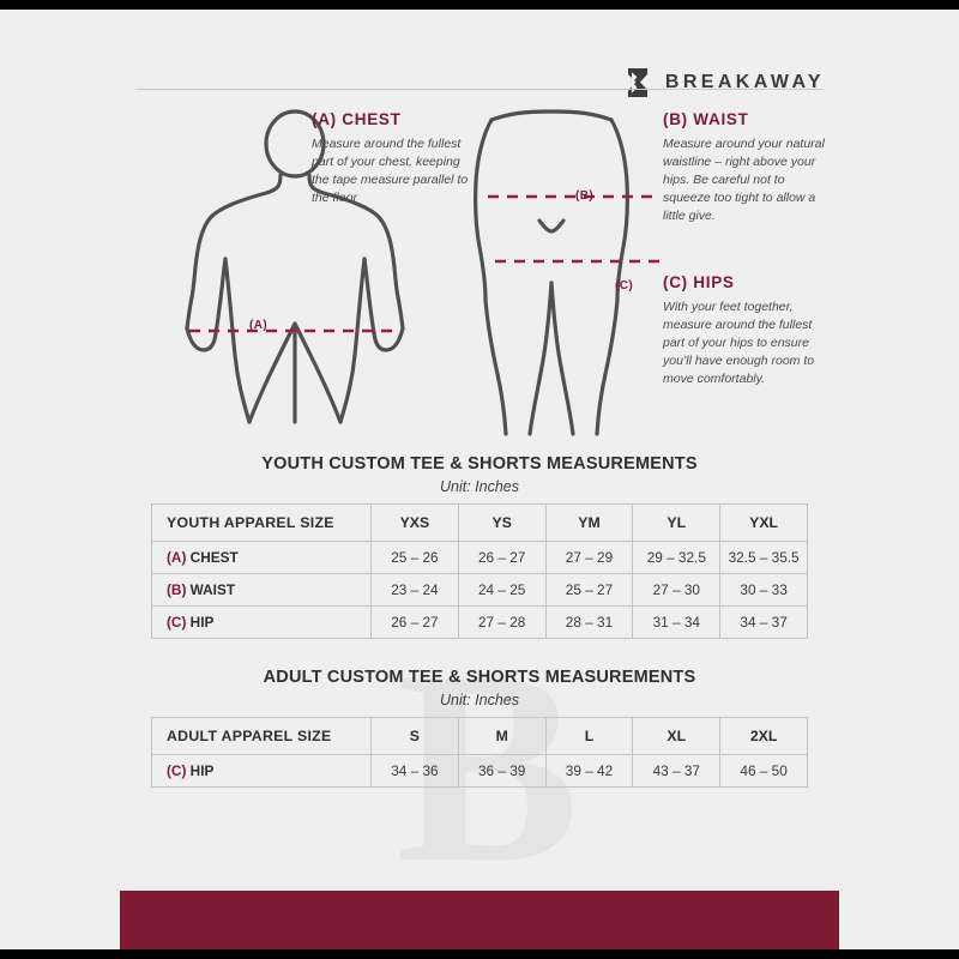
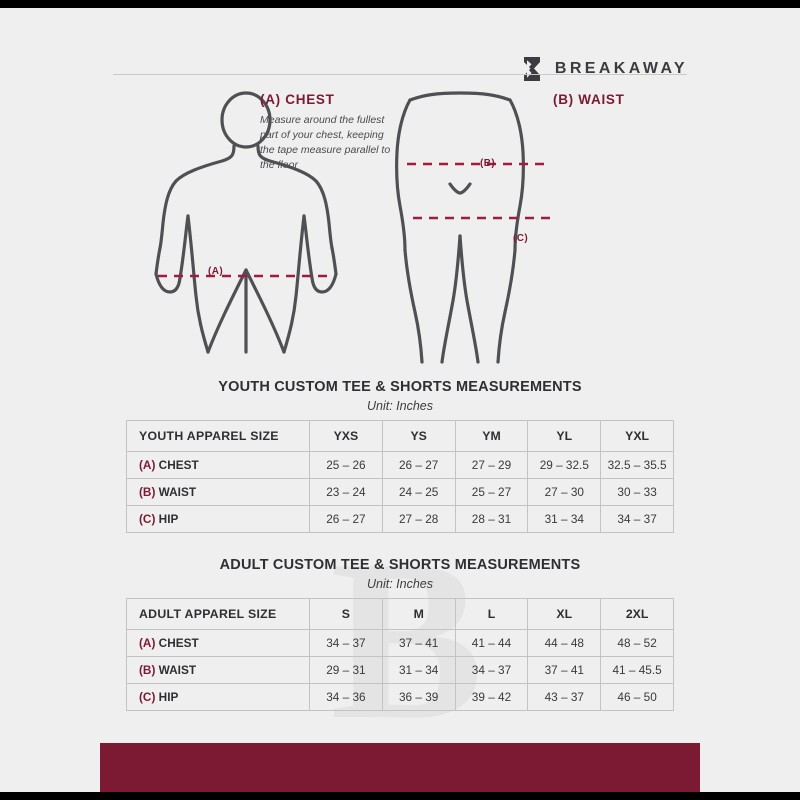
  B
  BREAKAWAY
  (A)
  (B)
  (C)
  (A) CHEST
  Measure around the fullest part of your chest, keeping the tape measure parallel to the floor
  (B) WAIST
- Measure around your natural waistline – right above your hips. Be careful not to squeeze too tight to allow a little give.
- (C) HIPS
- With your feet together, measure around the fullest part of your hips to ensure you’ll have enough room to move comfortably.
  YOUTH CUSTOM TEE & SHORTS MEASUREMENTS
  Unit: Inches
  YOUTH APPAREL SIZE	YXS	YS	YM	YL	YXL
  (A) CHEST	25 – 26	26 – 27	27 – 29	29 – 32.5	32.5 – 35.5
  (B) WAIST	23 – 24	24 – 25	25 – 27	27 – 30	30 – 33
  (C) HIP	26 – 27	27 – 28	28 – 31	31 – 34	34 – 37
  ADULT CUSTOM TEE & SHORTS MEASUREMENTS
  Unit: Inches
  ADULT APPAREL SIZE	S	M	L	XL	2XL
+ (A) CHEST	34 – 37	37 – 41	41 – 44	44 – 48	48 – 52
+ (B) WAIST	29 – 31	31 – 34	34 – 37	37 – 41	41 – 45.5
  (C) HIP	34 – 36	36 – 39	39 – 42	43 – 37	46 – 50
